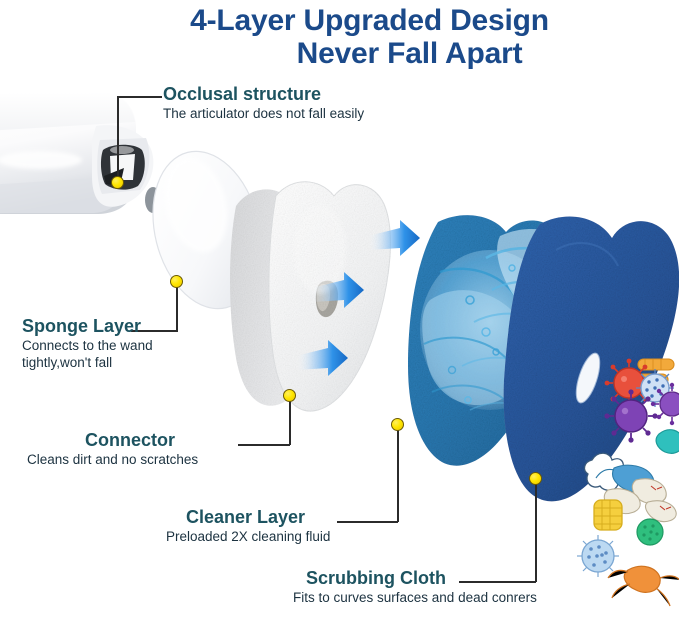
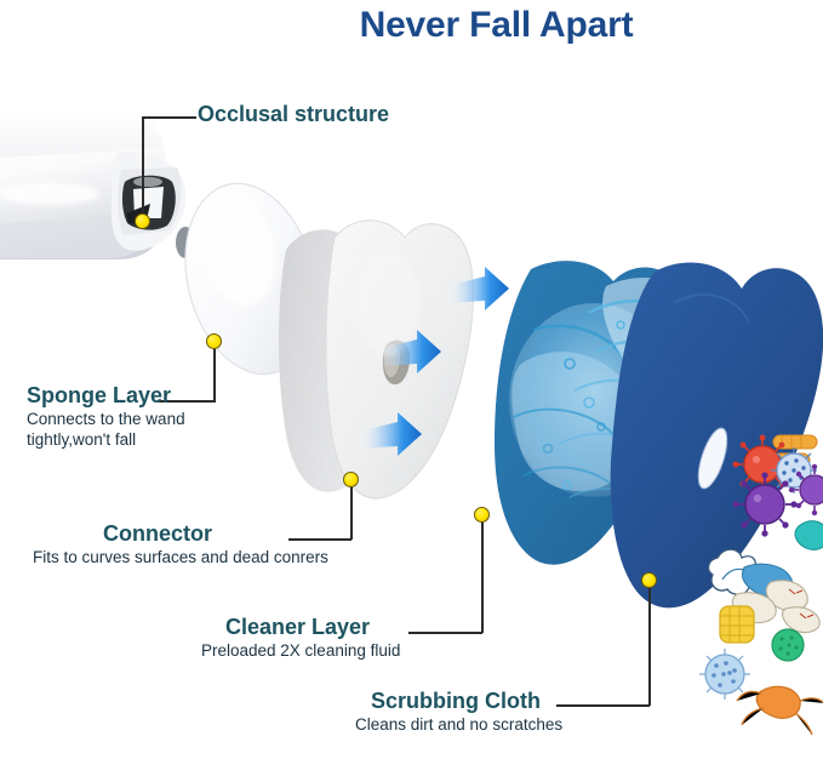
- 4-Layer Upgraded Design
  Never Fall Apart
  Occlusal structure
- The articulator does not fall easily
  Sponge Layer
  Connects to the wand
  tightly,won't fall
  Connector
- Cleans dirt and no scratches
+ Fits to curves surfaces and dead conrers
  Cleaner Layer
  Preloaded 2X cleaning fluid
  Scrubbing Cloth
- Fits to curves surfaces and dead conrers
+ Cleans dirt and no scratches
